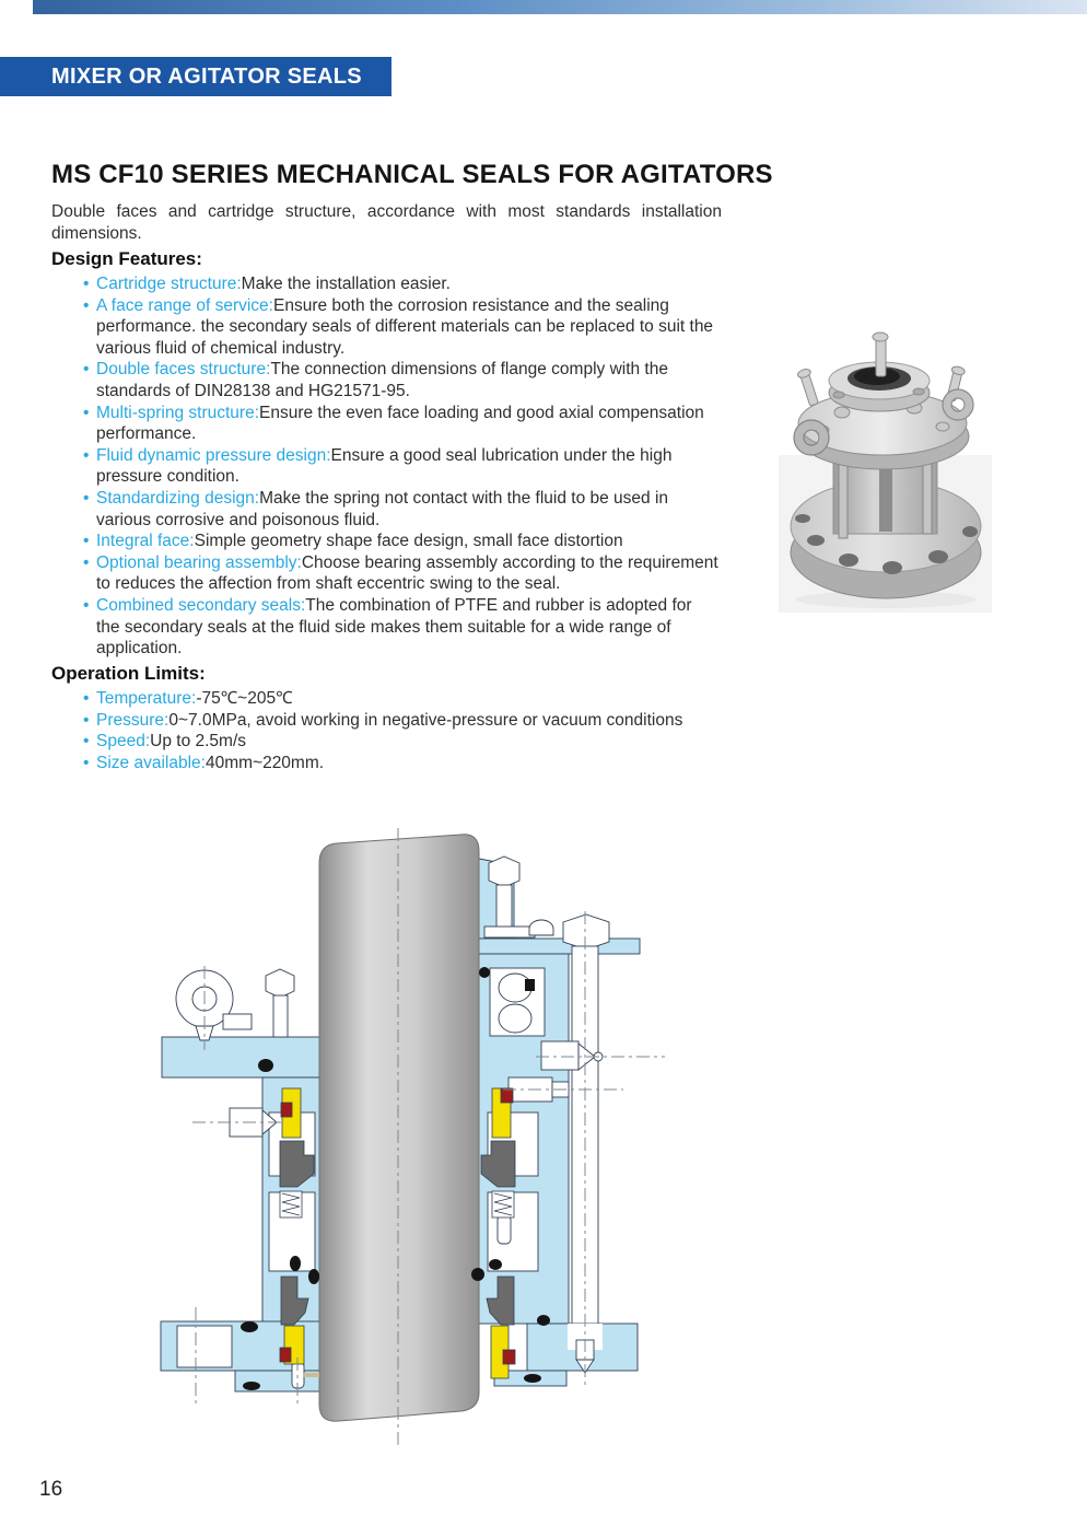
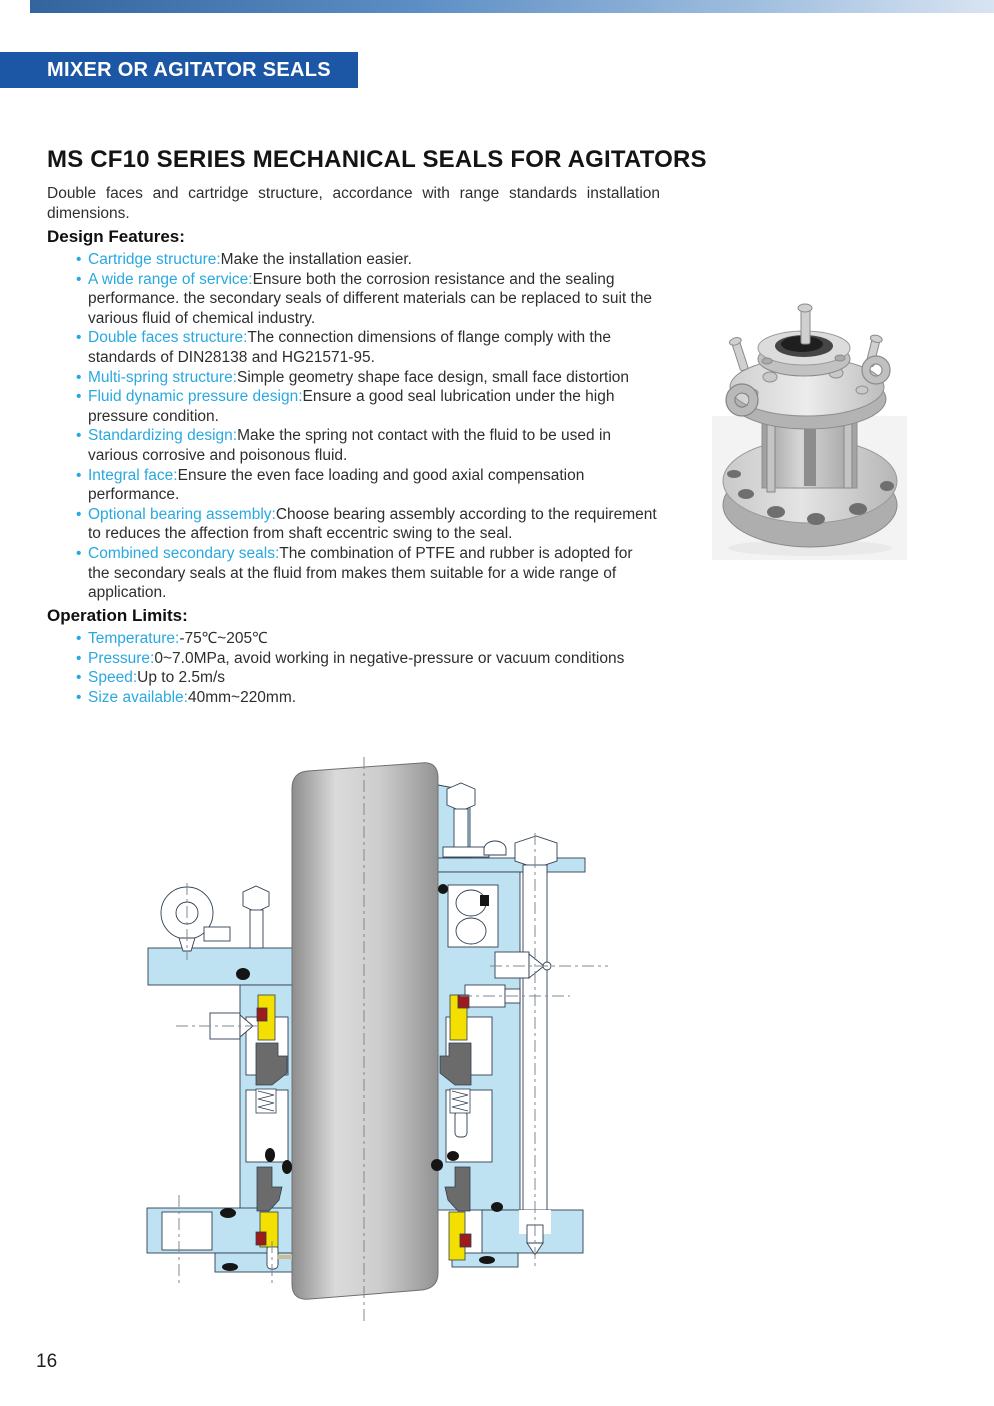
  MIXER OR AGITATOR SEALS
  MS CF10 SERIES MECHANICAL SEALS FOR AGITATORS
- Double faces and cartridge structure, accordance with most standards installation dimensions.
+ Double faces and cartridge structure, accordance with range standards installation dimensions.
  Design Features:
  Cartridge structure:Make the installation easier.
- A face range of service:Ensure both the corrosion resistance and the sealing performance. the secondary seals of different materials can be replaced to suit the various fluid of chemical industry.
+ A wide range of service:Ensure both the corrosion resistance and the sealing performance. the secondary seals of different materials can be replaced to suit the various fluid of chemical industry.
  Double faces structure:The connection dimensions of flange comply with the standards of DIN28138 and HG21571-95.
- Multi-spring structure:Ensure the even face loading and good axial compensation performance.
+ Multi-spring structure:Simple geometry shape face design, small face distortion
  Fluid dynamic pressure design:Ensure a good seal lubrication under the high pressure condition.
  Standardizing design:Make the spring not contact with the fluid to be used in various corrosive and poisonous fluid.
- Integral face:Simple geometry shape face design, small face distortion
+ Integral face:Ensure the even face loading and good axial compensation performance.
  Optional bearing assembly:Choose bearing assembly according to the requirement to reduces the affection from shaft eccentric swing to the seal.
- Combined secondary seals:The combination of PTFE and rubber is adopted for the secondary seals at the fluid side makes them suitable for a wide range of application.
+ Combined secondary seals:The combination of PTFE and rubber is adopted for the secondary seals at the fluid from makes them suitable for a wide range of application.
  Operation Limits:
  Temperature:-75℃~205℃
  Pressure:0~7.0MPa, avoid working in negative-pressure or vacuum conditions
  Speed:Up to 2.5m/s
  Size available:40mm~220mm.
  16
